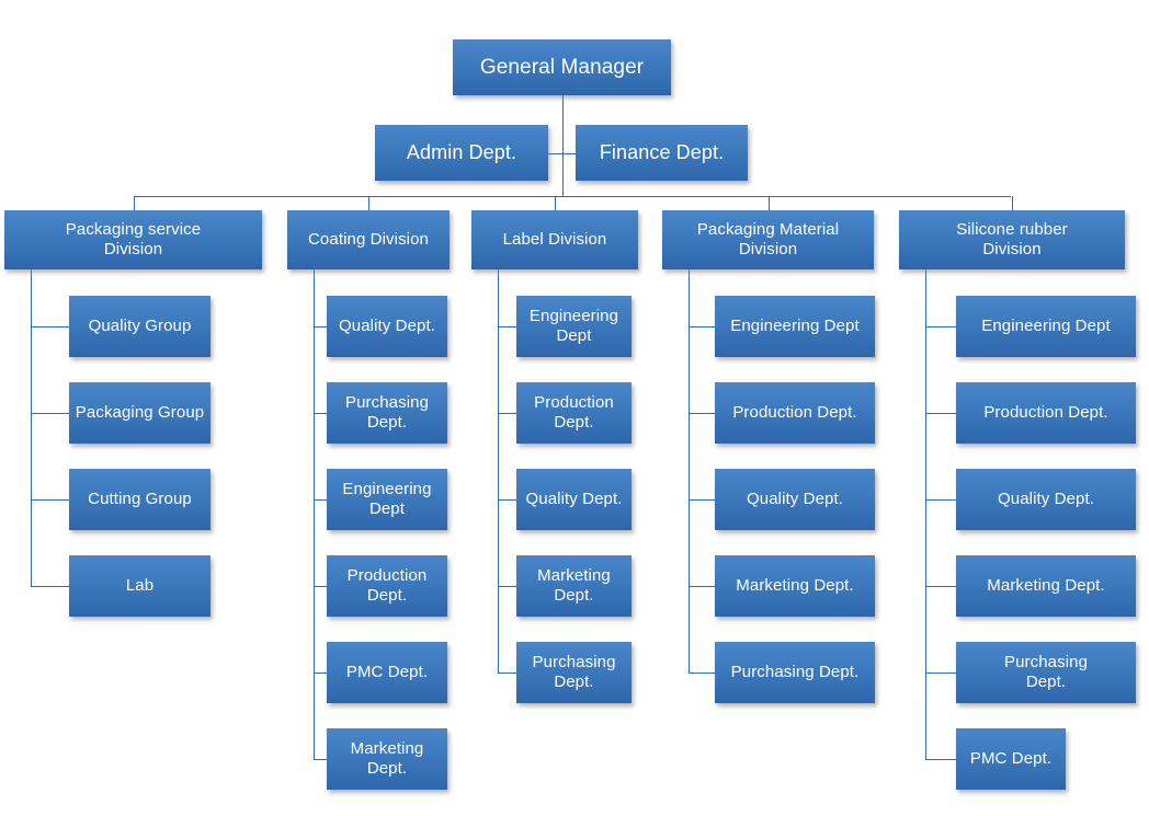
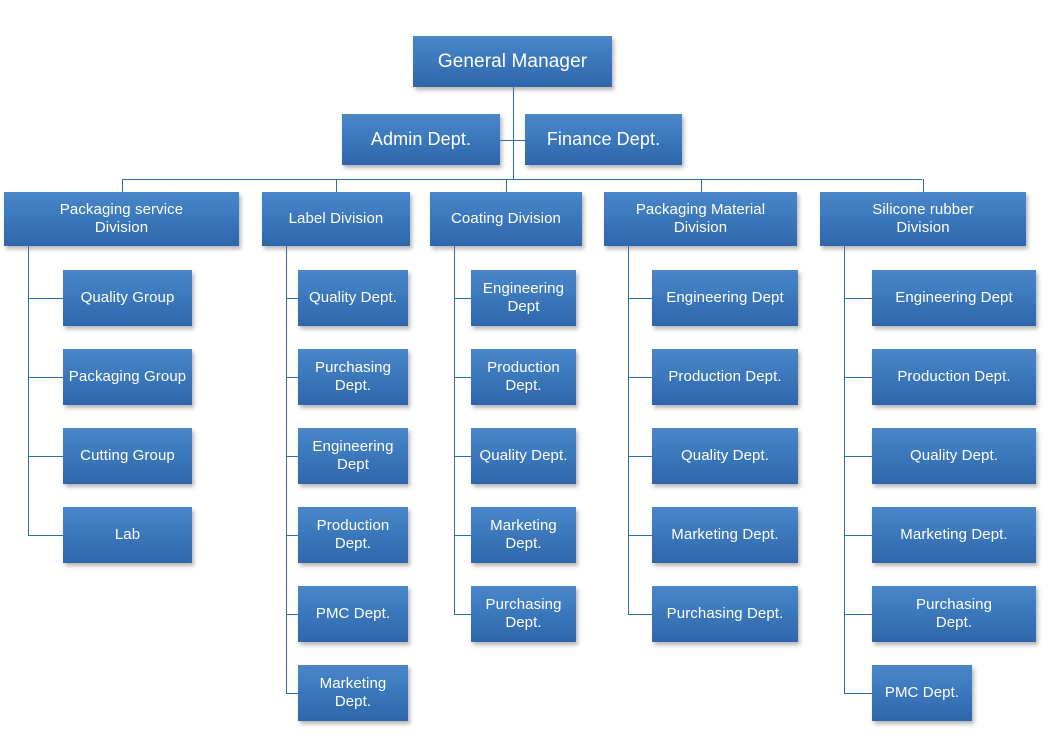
  General Manager
  Admin Dept.
  Finance Dept.
  Packaging service
  Division
  Quality Group
  Packaging Group
  Cutting Group
  Lab
- Coating Division
+ Label Division
  Quality Dept.
  Purchasing
  Dept.
  Engineering
  Dept
  Production
  Dept.
  PMC Dept.
  Marketing
  Dept.
- Label Division
+ Coating Division
  Engineering
  Dept
  Production
  Dept.
  Quality Dept.
  Marketing
  Dept.
  Purchasing
  Dept.
  Packaging Material
  Division
  Engineering Dept
  Production Dept.
  Quality Dept.
  Marketing Dept.
  Purchasing Dept.
  Silicone rubber
  Division
  Engineering Dept
  Production Dept.
  Quality Dept.
  Marketing Dept.
  Purchasing
  Dept.
  PMC Dept.
